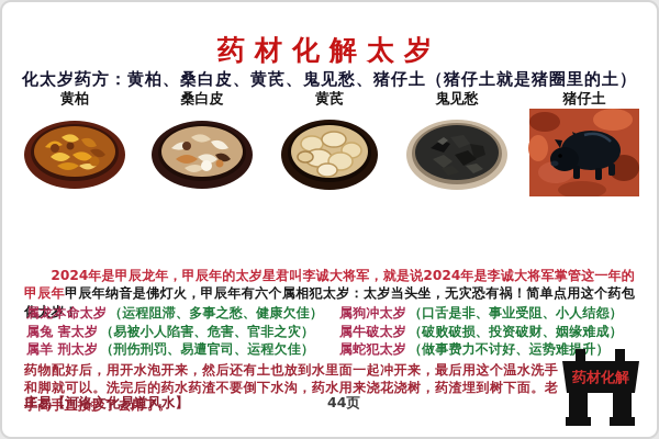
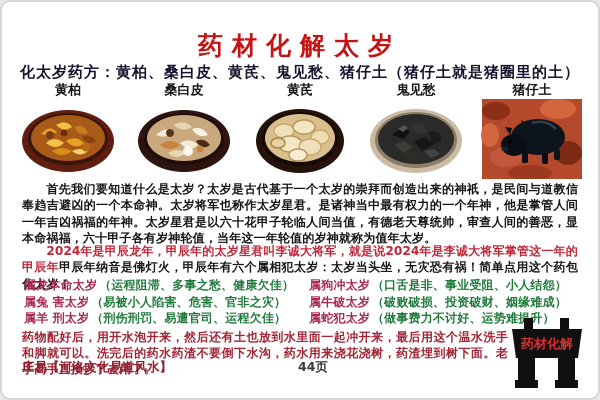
  药材化解太岁
  化太岁药方：黄柏、桑白皮、黄芪、鬼见愁、猪仔土（猪仔土就是猪圈里的土）
  黄柏
  桑白皮
  黄芪
  鬼见愁
  猪仔土
+ 首先我们要知道什么是太岁？太岁是古代基于一个太岁的崇拜而创造出来的神祇，是民间与道教信奉趋吉避凶的一个本命神。太岁将军也称作太岁星君。是诸神当中最有权力的一个年神，他是掌管人间一年吉凶祸福的年神。太岁星君是以六十花甲子轮临人间当值，有德老天尊统帅，审查人间的善恶，显本命祸福，六十甲子各有岁神轮值，当年这一年轮值的岁神就称为值年太岁。
  2024年是甲辰龙年，甲辰年的太岁星君叫李诚大将军，就是说2024年是李诚大将军掌管这一年的甲辰年甲辰年纳音是佛灯火，甲辰年有六个属相犯太岁：太岁当头坐，无灾恐有祸！简单点用这个药包化太岁！
  属龙本命太岁 （运程阻滞、多事之愁、健康欠佳）
  属狗冲太岁 （口舌是非、事业受阻、小人结怨）
  属兔 害太岁 （易被小人陷害、危害、官非之灾）
  属牛破太岁 （破败破损、投资破财、姻缘难成）
  属羊 刑太岁 （刑伤刑罚、易遭官司、运程欠佳）
  属蛇犯太岁 （做事费力不讨好、运势难升）
  药物配好后，用开水泡开来，然后还有土也放到水里面一起冲开来，最后用这个温水洗手和脚就可以。洗完后的药水药渣不要倒下水沟，药水用来浇花浇树，药渣埋到树下面。老手高手直接抄了去用了。
  庄易【河洛文化易道风水】
  44页
  药材化解
